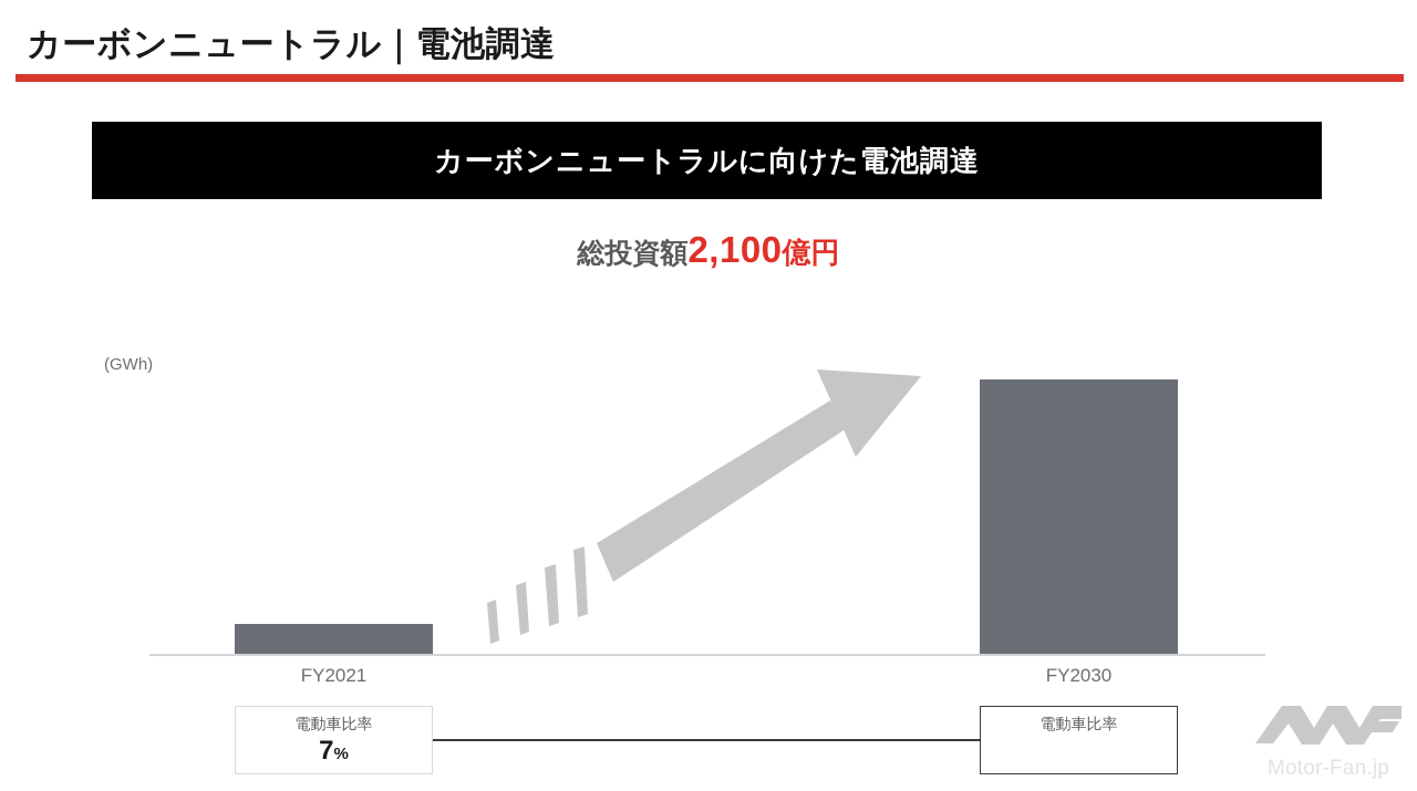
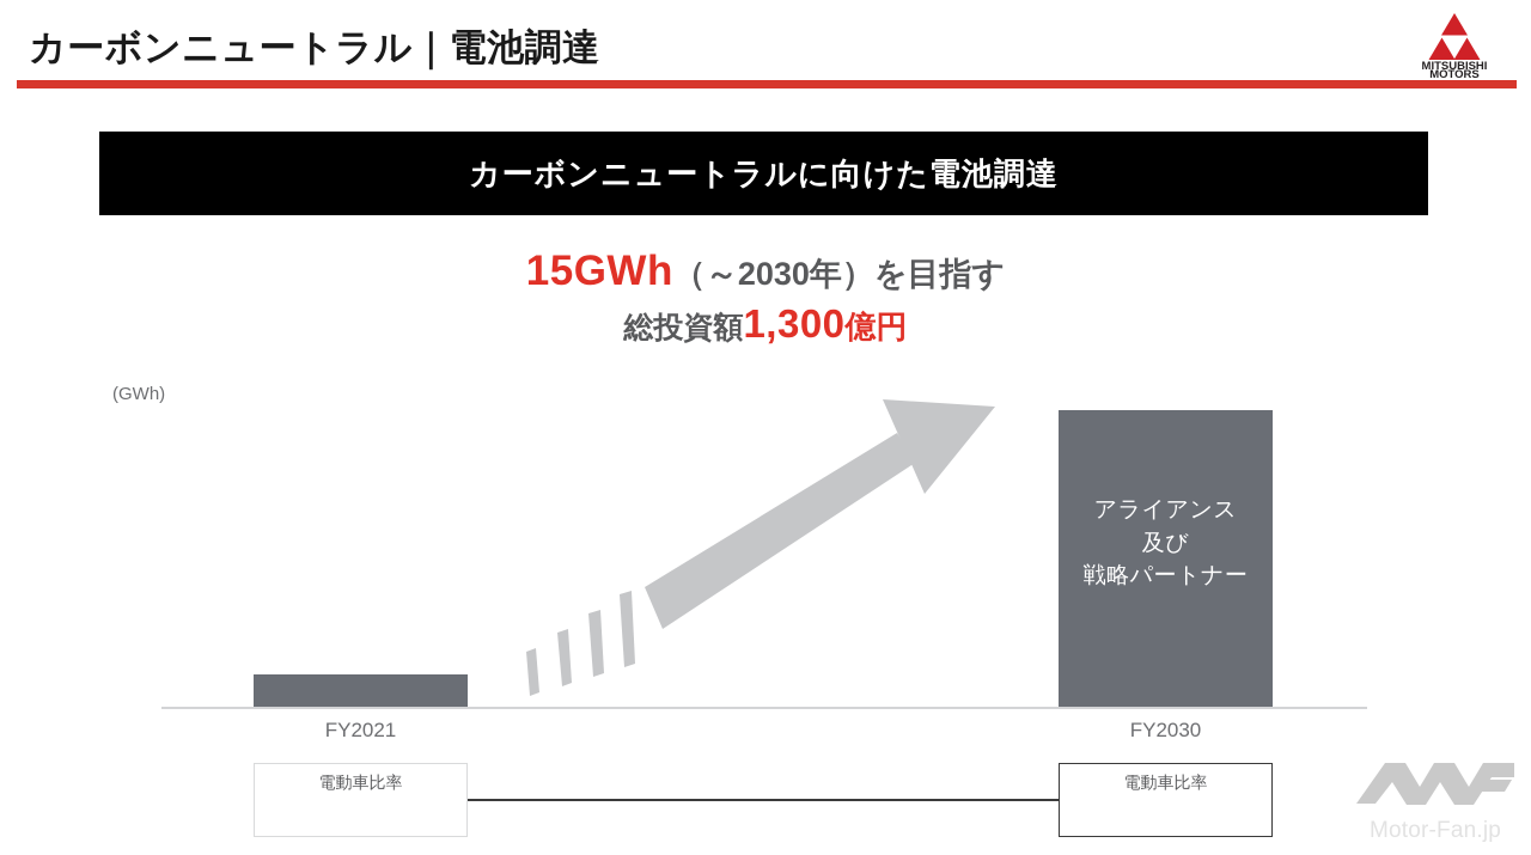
  カーボンニュートラル｜電池調達
+ MITSUBISHI
+ MOTORS
  カーボンニュートラルに向けた電池調達
+ 15GWh（～2030年）を目指す
- 総投資額2,100億円
+ 総投資額1,300億円
  (GWh)
  FY2021
+ アライアンス
+ 及び
+ 戦略パートナー
  FY2030
  電動車比率
- 7%
  電動車比率
  Motor-Fan.jp
